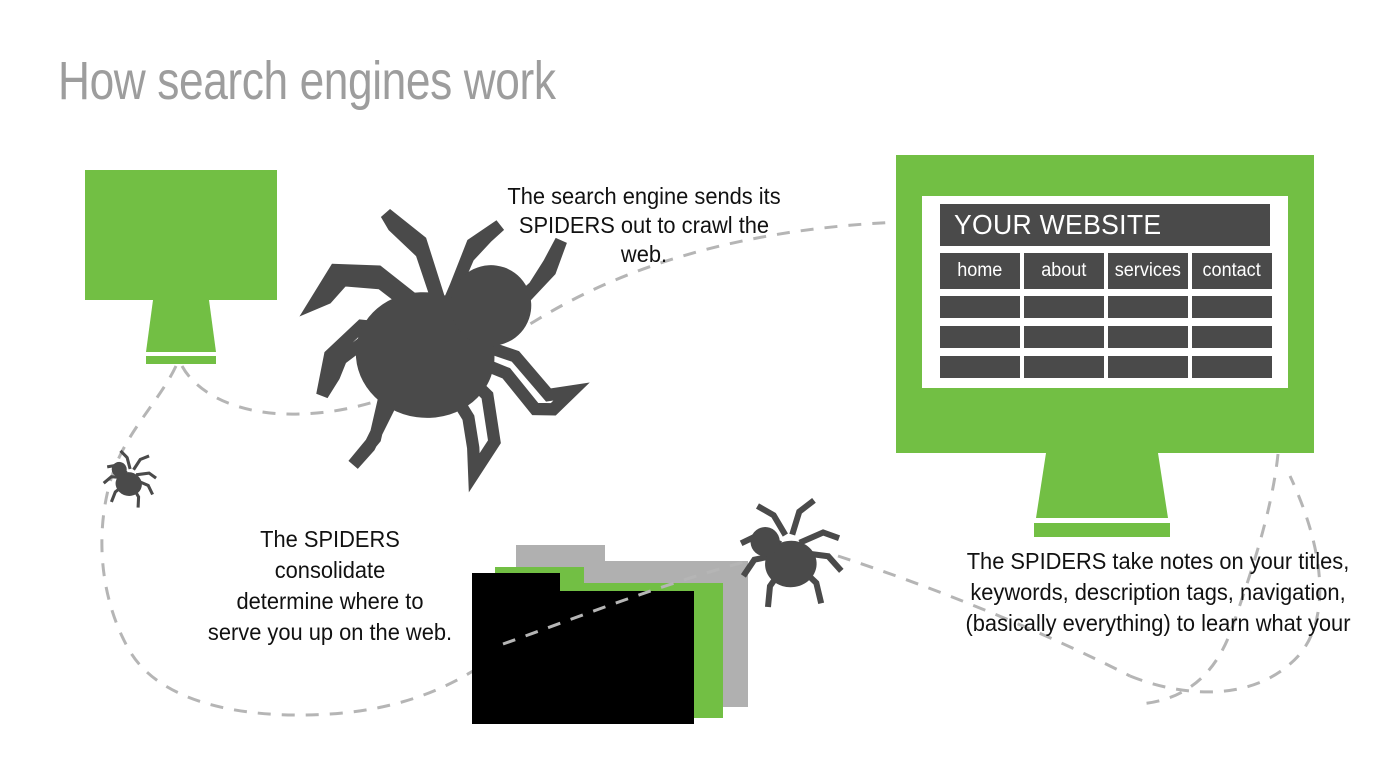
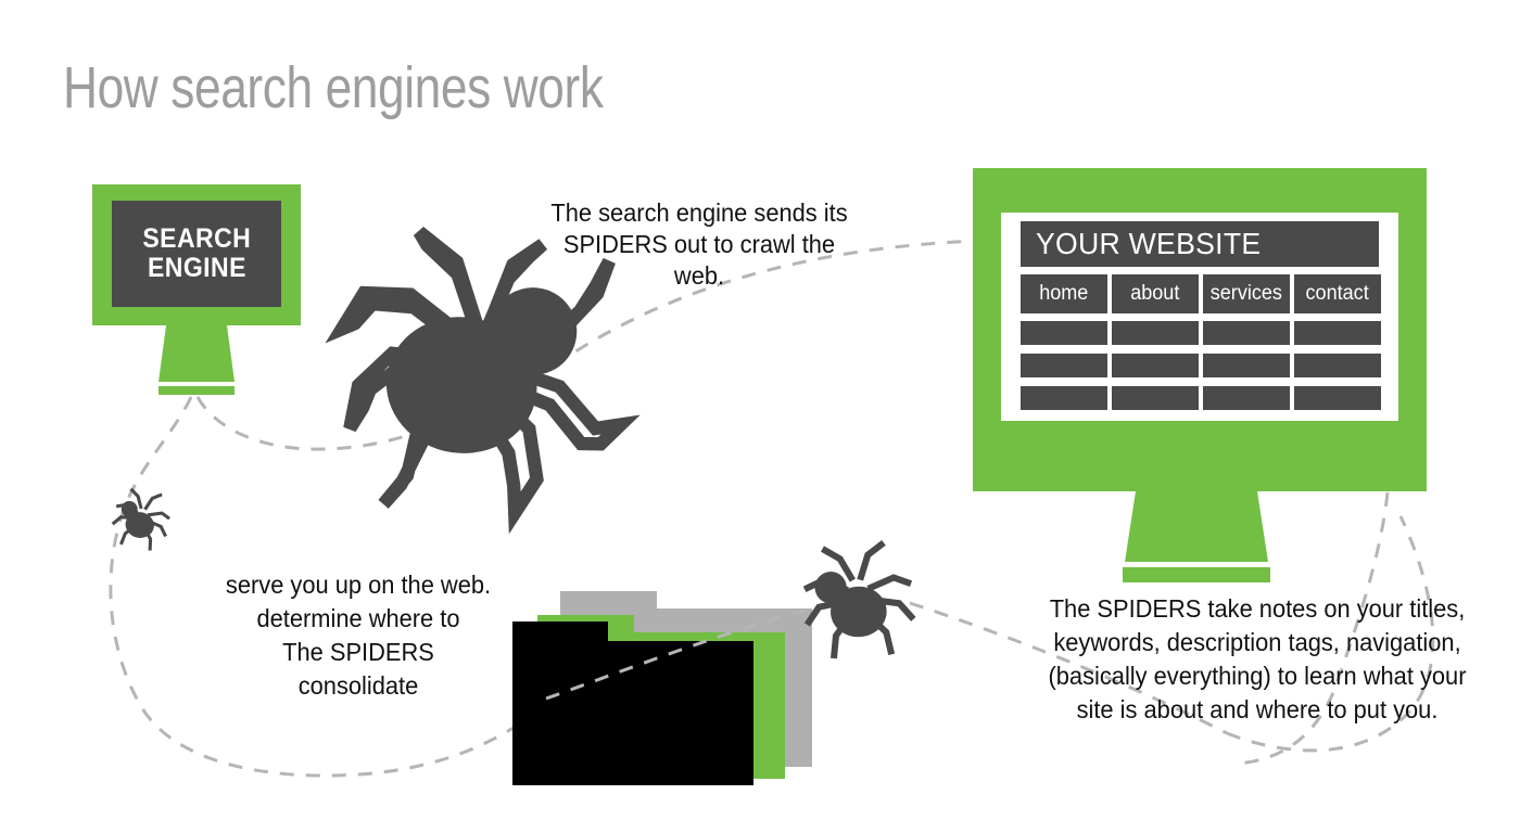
  How search engines work
+ SEARCH
+ ENGINE
  YOUR WEBSITE
  home
  about
  services
  contact
  The search engine sends its
  SPIDERS out to crawl the web.
- The SPIDERS consolidate
+ serve you up on the web.
  determine where to
- serve you up on the web.
+ The SPIDERS consolidate
  The SPIDERS take notes on your titles,
  keywords, description tags, navigation,
  (basically everything) to learn what your
+ site is about and where to put you.
